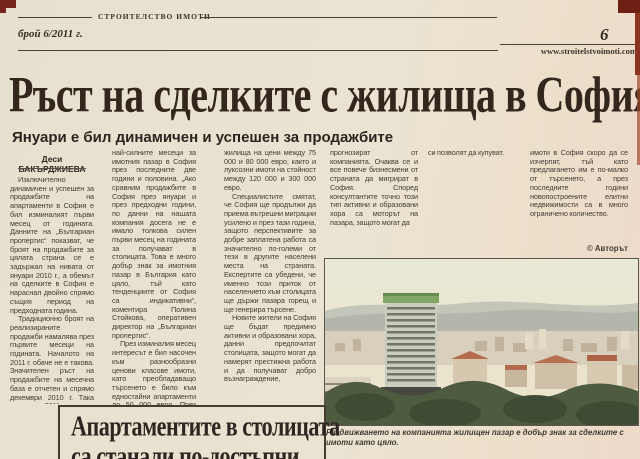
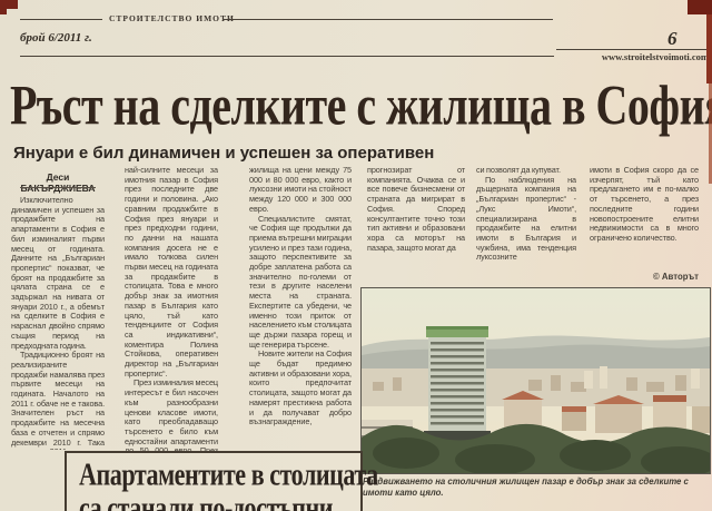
  СТРОИТЕЛСТВО ИМО
  брой 6/2011 г.
  6
  www.stroitelstvoimoti.com
  Ръст на сделките с жилища в Софи
- Януари е бил динамичен и успешен за продажбите
+ Януари е бил динамичен и успешен за оперативен
  Деси БАКЪРДЖИЕВА
  Изключително динамичен и успешен за продажбите на апартаменти в София е бил изминалият първи месец от годината. Данните на „Българиан пропертис“ показват, че броят на продажбите за цялата страна се е задържал на нивата от януари 2010 г., а обемът на сделките в София е нараснал двойно спрямо същия период на предходната година.
  Традиционно броят на реализираните продажби намалява през първите месеци на годината. Началото на 2011 г. обаче не е такова. Значителен ръст на продажбите на месечна база е отчетен и спрямо декември 2010 г. Така
- най-силните месеци за имотния пазар в София през последните две години и половина. „Ако сравним продажбите в София през януари и през предходни години, по данни на нашата компания досега не е имало толкова силен първи месец на годината за получават в столицата. Това е много добър знак за имотния пазар в България като цяло, тъй като тенденциите от София са индикативни“, коментира Полина Стойкова, оперативен директор на „Българиан пропертис“.
+ най-силните месеци за имотния пазар в София през последните две години и половина. „Ако сравним продажбите в София през януари и през предходни години, по данни на нашата компания досега не е имало толкова силен първи месец на годината за продажбите в столицата. Това е много добър знак за имотния пазар в България като цяло, тъй като тенденциите от София са индикативни“, коментира Полина Стойкова, оперативен директор на „Българиан пропертис“.
  През изминалия месец интересът е бил насочен към разнообразни ценови класове имоти, като преобладаващо търсенето е било към едностайни апартаменти до 50 000 евро. През
  жилища на цени между 75 000 и 80 000 евро, както и луксозни имоти на стойност между 120 000 и 300 000 евро.
  Специалистите смятат, че София ще продължи да приема вътрешни миграции усилено и през тази година, защото перспективите за добре заплатена работа са значително по-големи от тези в другите населени места на страната. Експертите са убедени, че именно този приток от населението към столицата ще държи пазара горещ и ще генерира търсене.
- Новите жители на София ще бъдат предимно активни и образовани хора, данни предпочитат столицата, защото могат да намерят престижна работа и да получават добро възнаграждение,
+ Новите жители на София ще бъдат предимно активни и образовани хора, които предпочитат столицата, защото могат да намерят престижна работа и да получават добро възнаграждение,
  прогнозират от компанията. Очаква се и все повече бизнесмени от страната да мигрират в София. Според консултантите точно този тип активни и образовани хора са моторът на пазара, защото могат да
  си позволят да купуват.
+ По наблюдения на дъщерната компания на „Българиан пропертис“ - „Лукс Имоти“, специализирана в продажбите на елитни имоти в България и чужбина, има тенденция луксозните
  имоти в София скоро да се изчерпят, тъй като предлагането им е по-малко от търсенето, а през последните години новопостроените елитни недвижимости са в много ограничено количество.
  © Авторът
- Раздвижването на компанията жилищен пазар е добър знак за сделките с имоти като цяло.
+ Раздвижването на столичния жилищен пазар е добър знак за сделките с имоти като цяло.
  Апартаментите в столицата
  са станали по-достъпни
